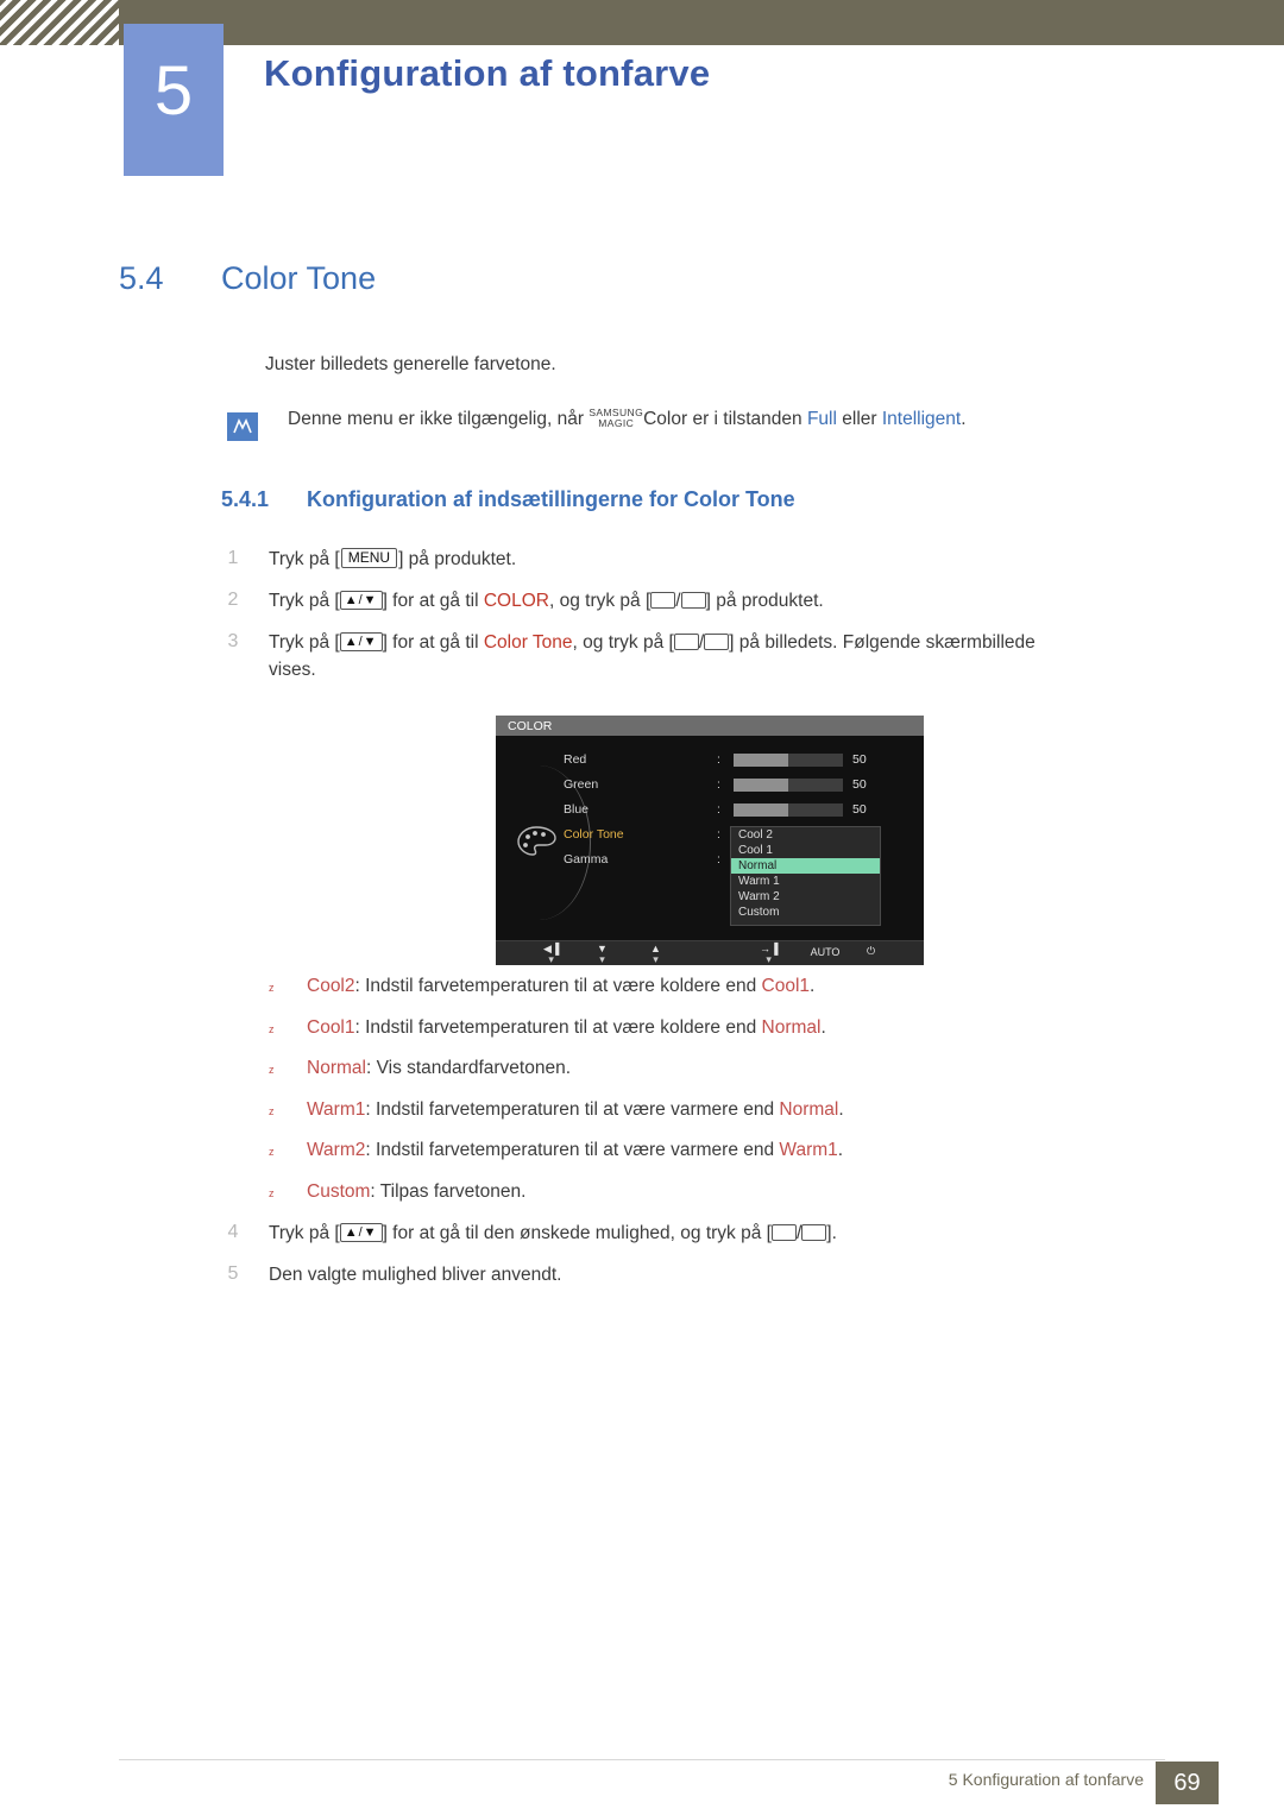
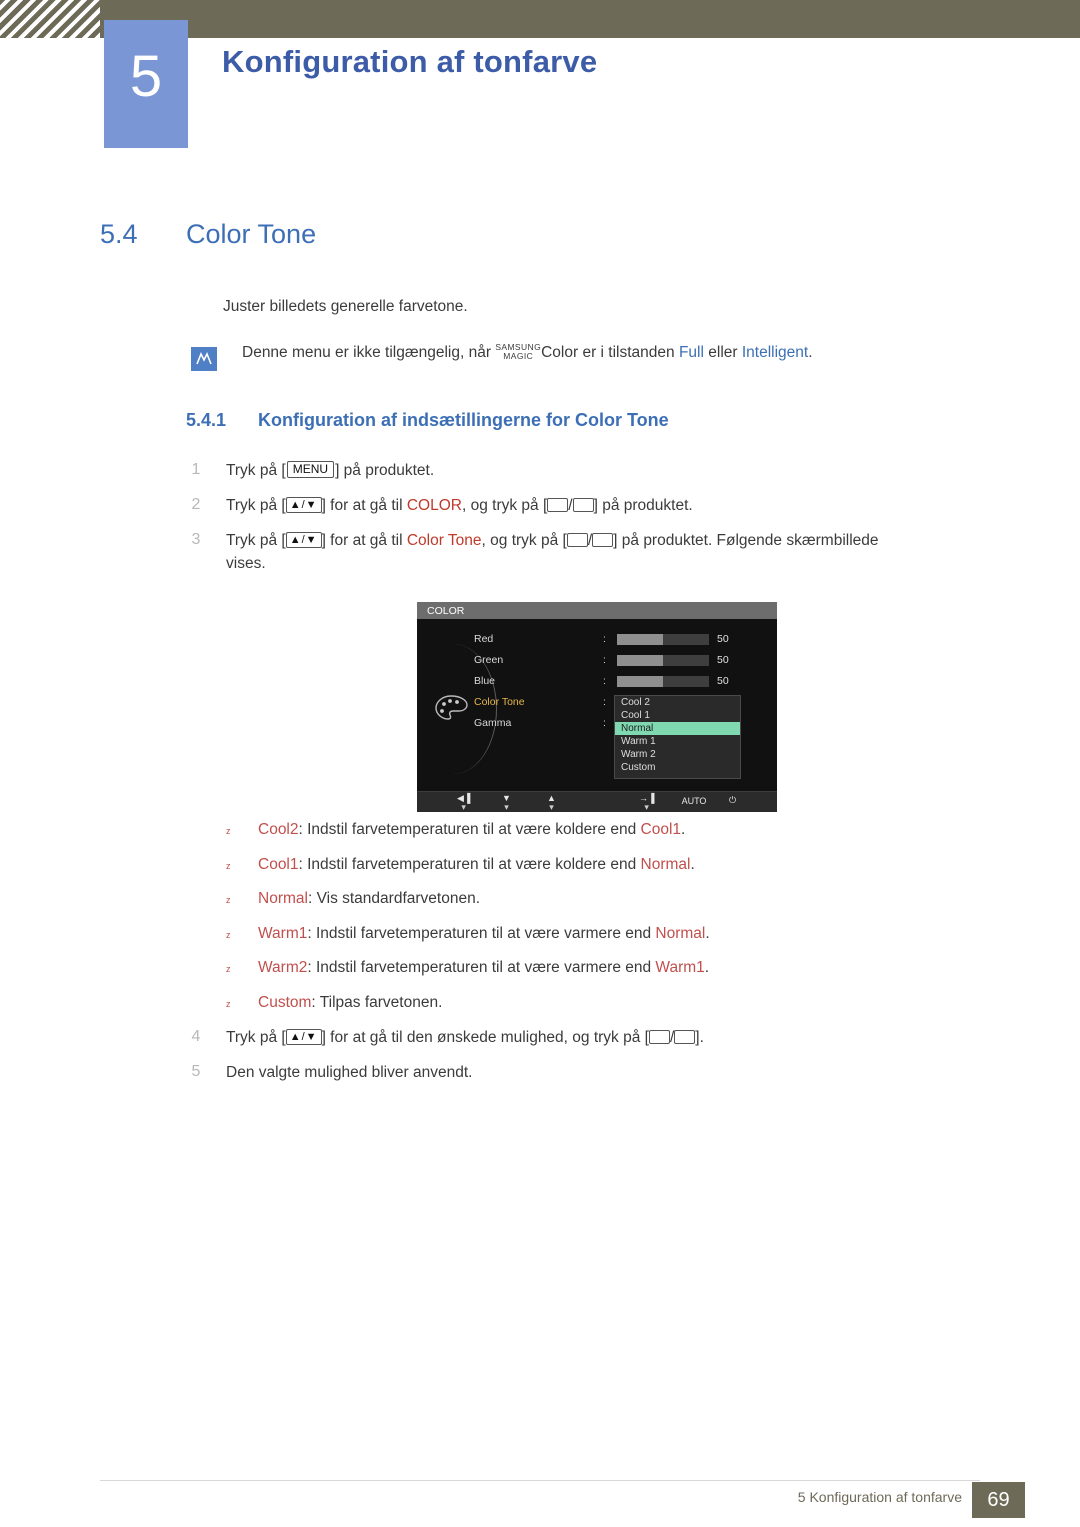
  5
  Konfiguration af tonfarve
  5.4
  Color Tone
  Juster billedets generelle farvetone.
  Denne menu er ikke tilgængelig, når
  SAMSUNG
  MAGIC
  Color er i tilstanden Full eller Intelligent.
  5.4.1
  Konfiguration af indsætillingerne for Color Tone
  1
  Tryk på [ MENU ] på produktet.
  2
  Tryk på [ ▲/▼ ] for at gå til COLOR, og tryk på [ / ] på produktet.
  3
- Tryk på [ ▲/▼ ] for at gå til Color Tone, og tryk på [ / ] på billedets. Følgende skærmbillede
+ Tryk på [ ▲/▼ ] for at gå til Color Tone, og tryk på [ / ] på produktet. Følgende skærmbillede
  vises.
  COLOR
  Red
  :
  50
  Green
  :
  50
  Blue
  :
  50
  Color Tone
  :
  Gamma
  :
  Cool 2
  Cool 1
  Normal
  Warm 1
  Warm 2
  Custom
  ◀▐
  ▾
  ▼
  ▾
  ▲
  ▾
  →▐
  ▾
  AUTO
  ⏻
  z
  Cool2: Indstil farvetemperaturen til at være koldere end Cool1.
  z
  Cool1: Indstil farvetemperaturen til at være koldere end Normal.
  z
  Normal: Vis standardfarvetonen.
  z
  Warm1: Indstil farvetemperaturen til at være varmere end Normal.
  z
  Warm2: Indstil farvetemperaturen til at være varmere end Warm1.
  z
  Custom: Tilpas farvetonen.
  4
  Tryk på [ ▲/▼ ] for at gå til den ønskede mulighed, og tryk på [ / ].
  5
  Den valgte mulighed bliver anvendt.
  5 Konfiguration af tonfarve
  69
